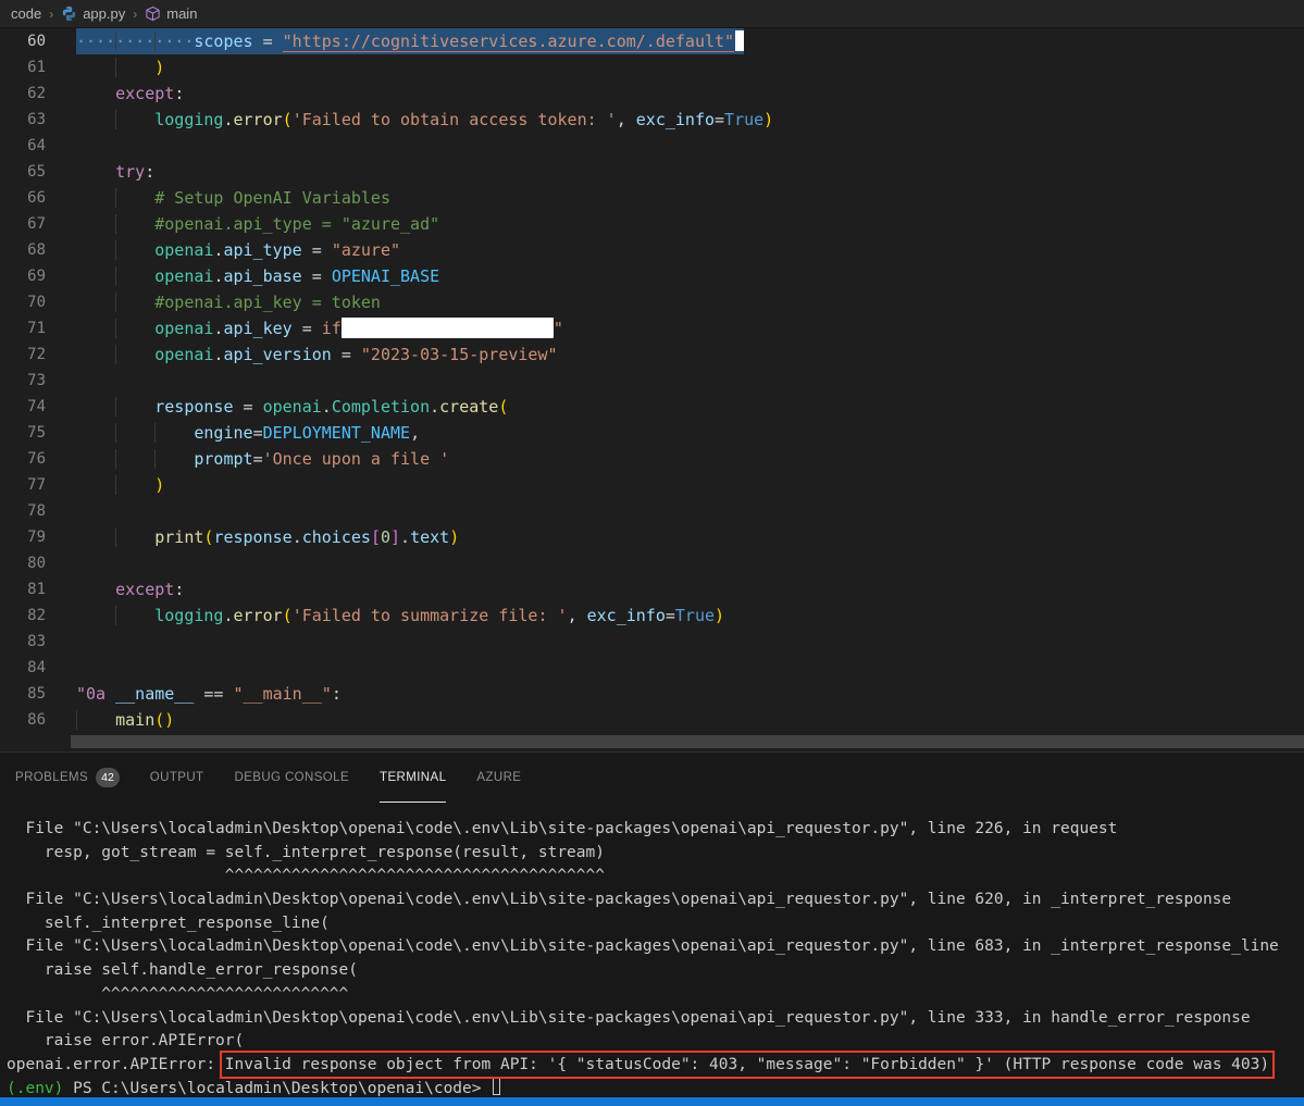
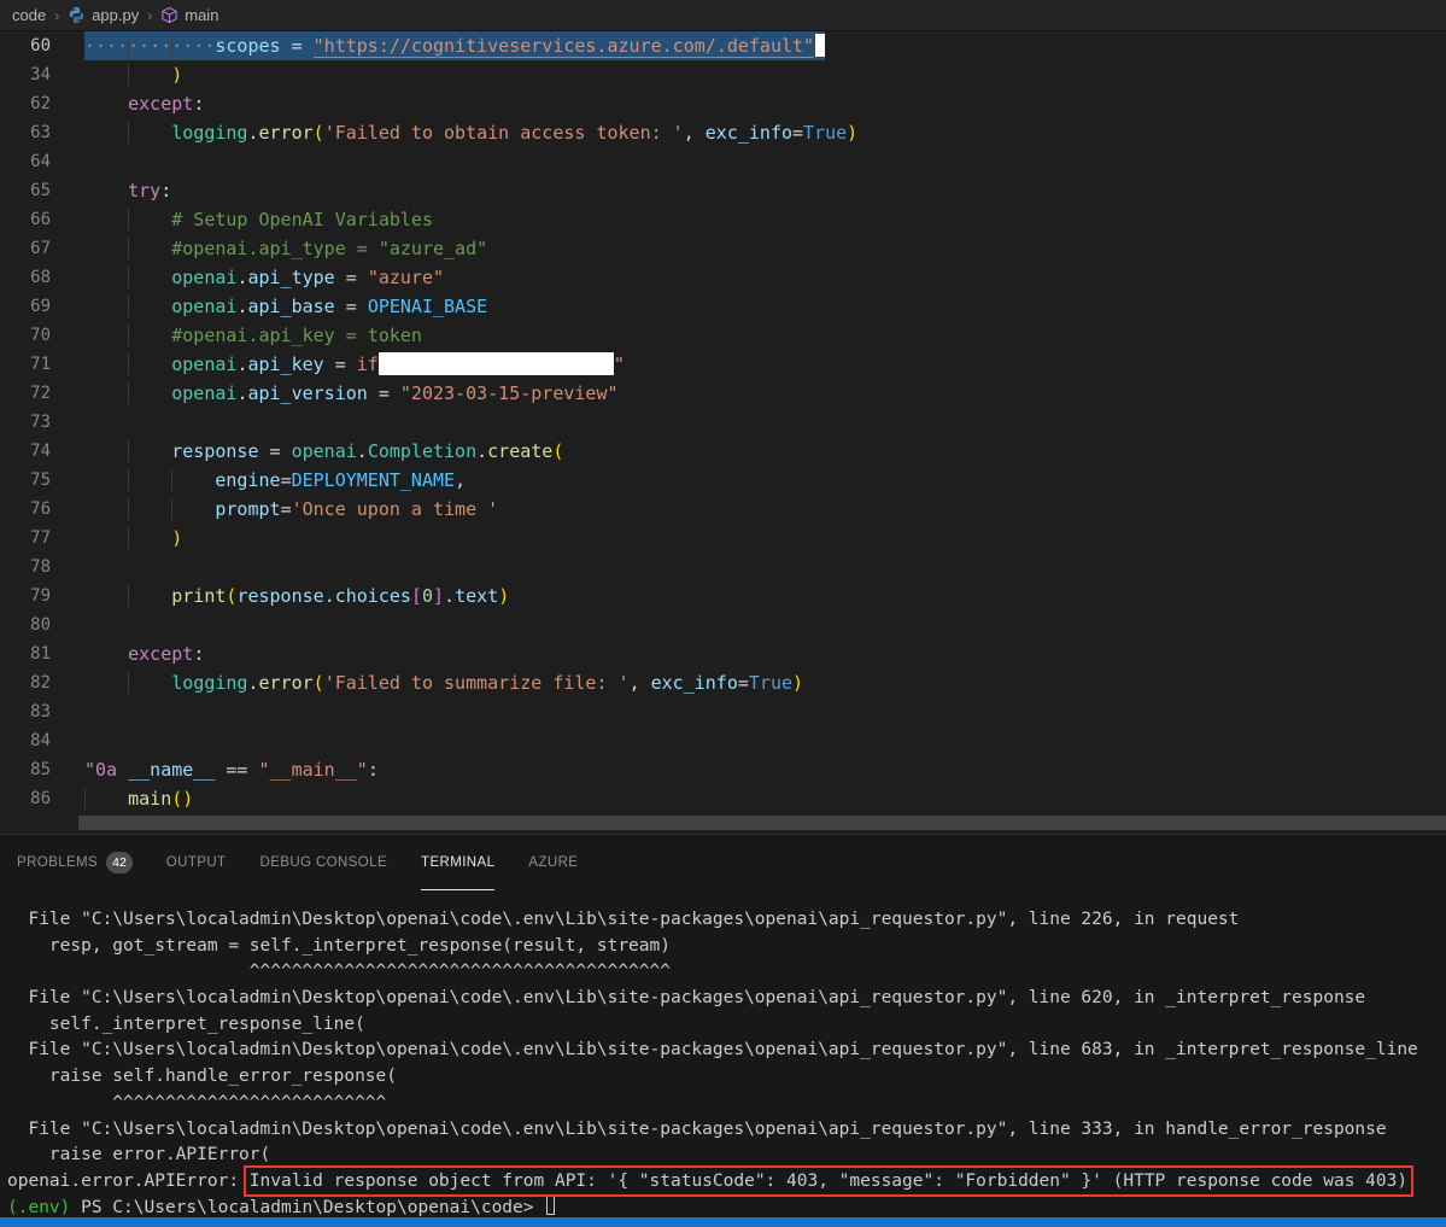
  code
  ›
  app.py
  ›
  main
  60
  ············scopes = "https://cognitiveservices.azure.com/.default"
- 61
+ 34
  )
  62
  except:
  63
  logging.error('Failed to obtain access token: ', exc_info=True)
  64
  65
  try:
  66
  # Setup OpenAI Variables
  67
  #openai.api_type = "azure_ad"
  68
  openai.api_type = "azure"
  69
  openai.api_base = OPENAI_BASE
  70
  #openai.api_key = token
  71
  openai.api_key = if "
  72
  openai.api_version = "2023-03-15-preview"
  73
  74
  response = openai.Completion.create(
  75
  engine=DEPLOYMENT_NAME,
  76
- prompt='Once upon a file '
+ prompt='Once upon a time '
  77
  )
  78
  79
  print(response.choices[0].text)
  80
  81
  except:
  82
  logging.error('Failed to summarize file: ', exc_info=True)
  83
  84
  85
  "0a __name__ == "__main__":
  86
  main()
  PROBLEMS
  42
  OUTPUT
  DEBUG CONSOLE
  TERMINAL
  AZURE
  File "C:\Users\localadmin\Desktop\openai\code\.env\Lib\site-packages\openai\api_requestor.py", line 226, in request
  resp, got_stream = self._interpret_response(result, stream)
  ^^^^^^^^^^^^^^^^^^^^^^^^^^^^^^^^^^^^^^^^
  File "C:\Users\localadmin\Desktop\openai\code\.env\Lib\site-packages\openai\api_requestor.py", line 620, in _interpret_response
  self._interpret_response_line(
  File "C:\Users\localadmin\Desktop\openai\code\.env\Lib\site-packages\openai\api_requestor.py", line 683, in _interpret_response_line
  raise self.handle_error_response(
  ^^^^^^^^^^^^^^^^^^^^^^^^^^
  File "C:\Users\localadmin\Desktop\openai\code\.env\Lib\site-packages\openai\api_requestor.py", line 333, in handle_error_response
  raise error.APIError(
  openai.error.APIError: Invalid response object from API: '{ "statusCode": 403, "message": "Forbidden" }' (HTTP response code was 403)
  (.env) PS C:\Users\localadmin\Desktop\openai\code>
